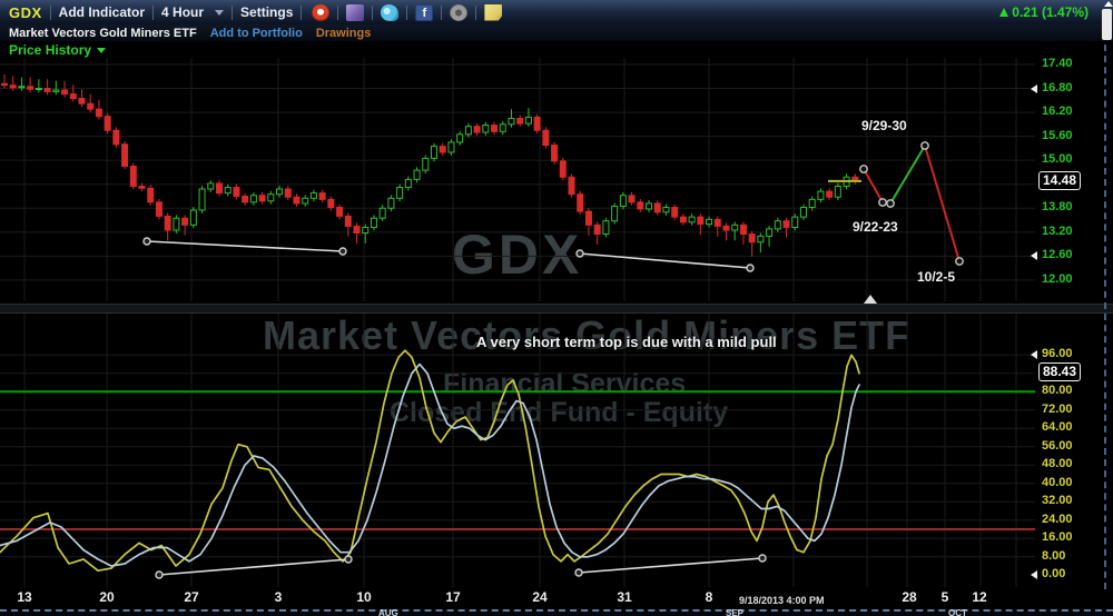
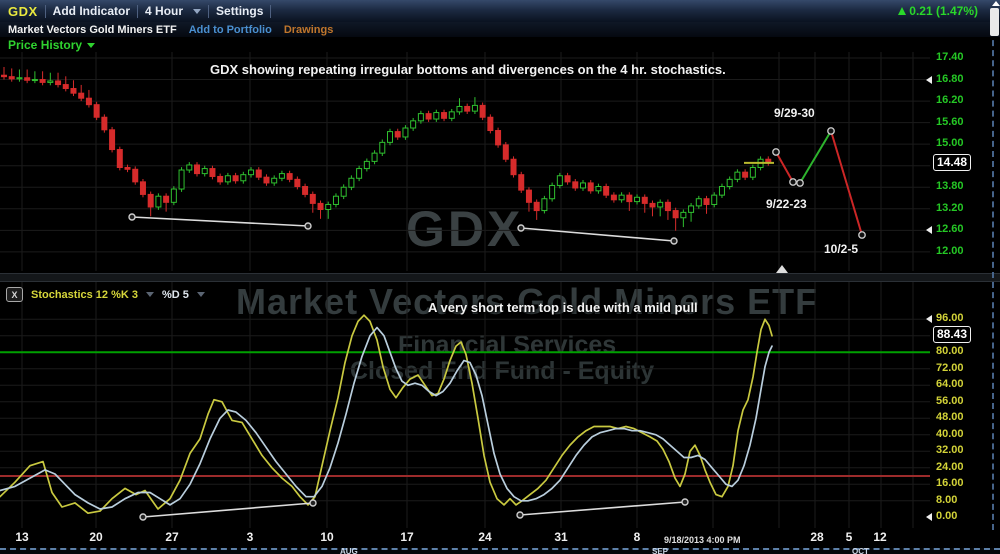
  GDX
  Add Indicator
  4 Hour
  Settings
- f
  0.21 (1.47%)
  Market Vectors Gold Miners ETF
  Add to Portfolio
  Drawings
  Price History
  GDX
  Market Vectors Gold Miners ETF
  Finacial Serices
  Cloed End Fund - Equity
+ X
+ Stochastics 12 %K 3
+ %D 5
+ GDX showing repeating irregular bottoms and divergences on the 4 hr. stochastics.
  A very short term top is due with a mild pull
  9/29-30
  9/22-23
  10/2-5
  17.40
  16.80
  16.20
  15.60
  15.00
  13.80
  13.20
  12.60
  12.00
  14.48
  96.00
  80.00
  72.00
  64.00
  56.00
  48.00
  40.00
  32.00
  24.00
  16.00
  8.00
  0.00
  88.43
  13
  20
  27
  3
  10
  17
  24
  31
  8
  28
  5
  12
  9/18/2013 4:00 PM
  AUG
  SEP
  OCT
